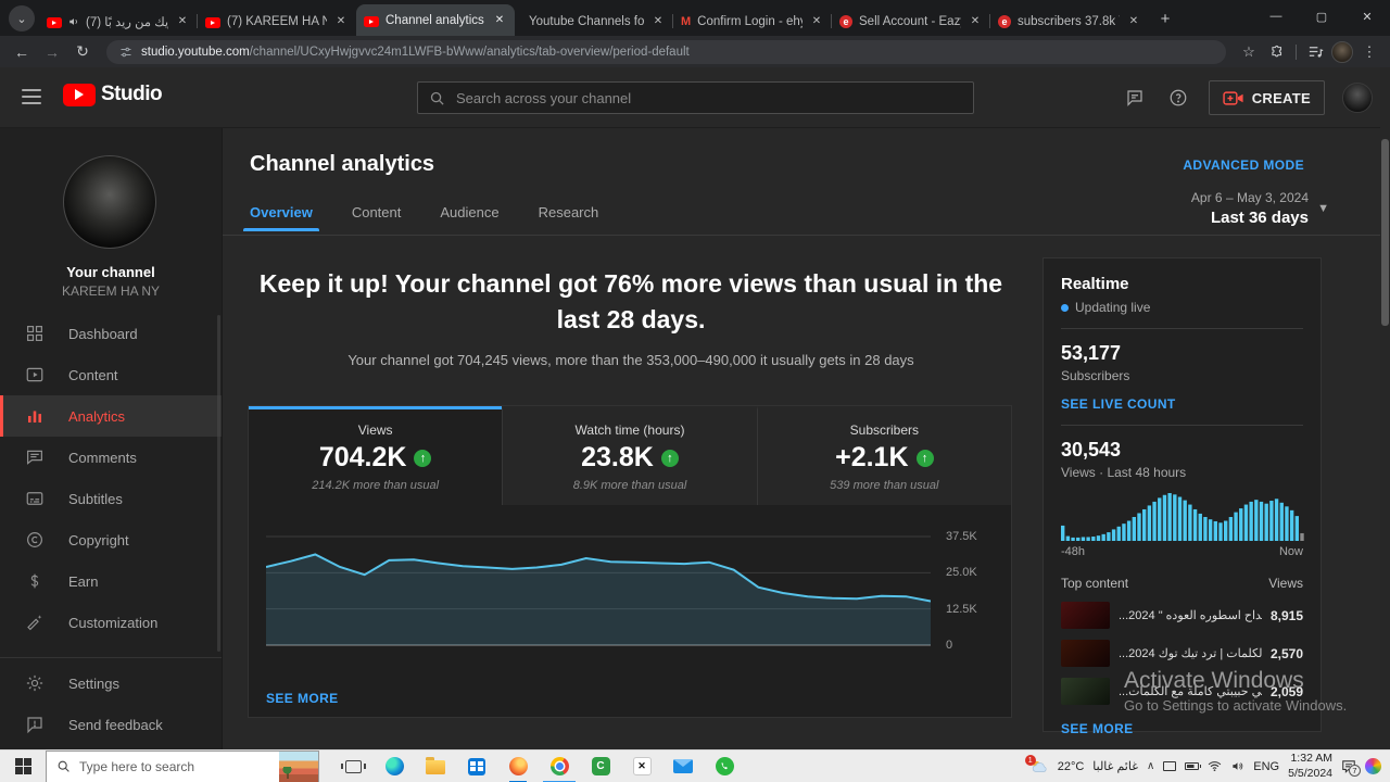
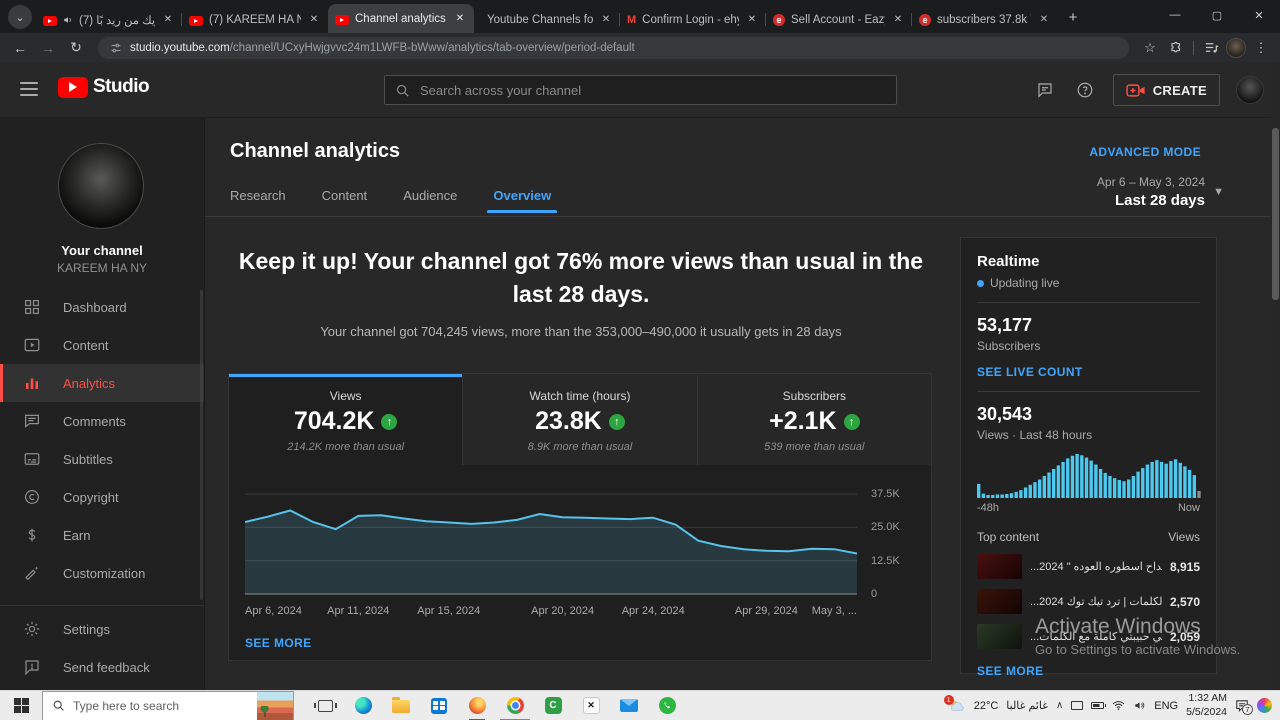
  ⌄
  (7) يك من ريد بًا
  ✕
  (7) KAREEM HA N
  ✕
  Channel analytics
  ✕
  Youtube Channels fo
  ✕
  M
  Confirm Login - eh
  ✕
  e
  Sell Account - Eaz
  ✕
  e
  subscribers 37.8k
  ✕
  +
  —
  ▢
  ✕
  ←
  →
  ↻
  studio.youtube.com/channel/UCxyHwjgvvc24m1LWFB-bWww/analytics/tab-overview/period-default
  ☆
  ⋮
  Studio
  Search across your channel
  CREATE
  Your channel
  KAREEM HA NY
  Dashboard
  Content
  Analytics
  Comments
  Subtitles
  Copyright
  Earn
  Customization
  Settings
  Send feedback
  Channel analytics
  ADVANCED MODE
  Apr 6 – May 3, 2024
- Last 36 days
+ Last 28 days
  ▼
- Overview
+ Research
  Content
  Audience
- Research
+ Overview
  Keep it up! Your channel got 76% more views than usual in the last 28 days.
  Your channel got 704,245 views, more than the 353,000–490,000 it usually gets in 28 days
  Views
  704.2K
  ↑
  214.2K more than usual
  Watch time (hours)
  23.8K
  ↑
  8.9K more than usual
  Subscribers
  +2.1K
  ↑
  539 more than usual
  37.5K
  25.0K
  12.5K
  0
+ Apr 6, 2024
+ Apr 11, 2024
+ Apr 15, 2024
+ Apr 20, 2024
+ Apr 24, 2024
+ Apr 29, 2024
+ May 3, ...
  SEE MORE
  Realtime
  Updating live
  53,177
  Subscribers
  SEE LIVE COUNT
  30,543
  Views · Last 48 hours
  -48h
  Now
  Top content
  Views
  ... داح اسطوره العوده " 2024
  8,915
  ... لكلمات | ترد تيك توك 2024
  2,570
  ... ي حبيبتي كاملة مع الكلمات
  2,059
  SEE MORE
  Activate Windows
  Go to Settings to activate Windows.
  Type here to search
  C
  ✕
  22°C
  غائم غالبا
  ∧
  ENG
  1:32 AM
  5/5/2024
  7
